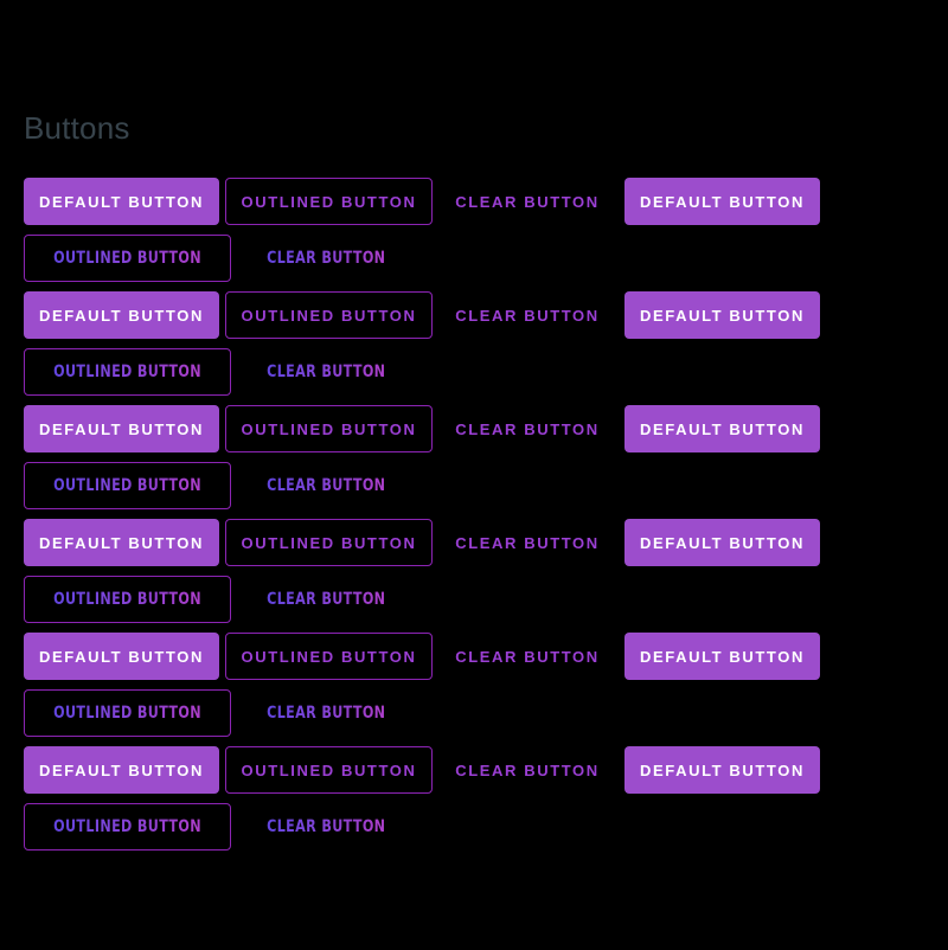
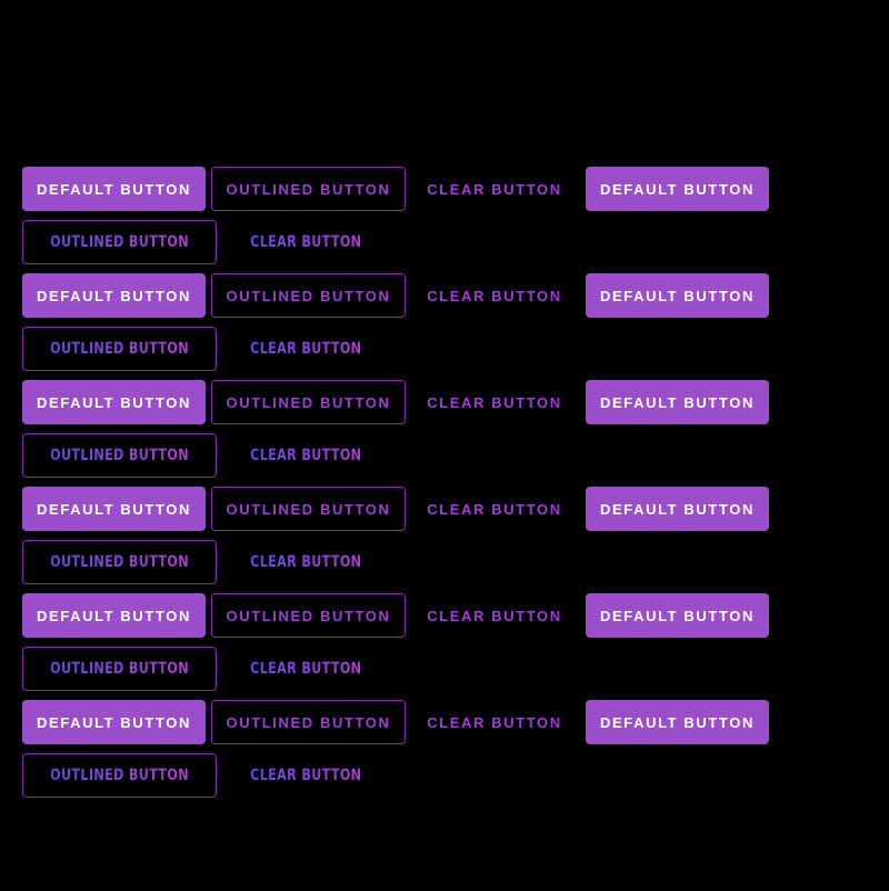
- Buttons
  DEFAULT BUTTON
  OUTLINED BUTTON
  CLEAR BUTTON
  DEFAULT BUTTON
  OUTLINED BUTTON
  CLEAR BUTTON
  DEFAULT BUTTON
  OUTLINED BUTTON
  CLEAR BUTTON
  DEFAULT BUTTON
  OUTLINED BUTTON
  CLEAR BUTTON
  DEFAULT BUTTON
  OUTLINED BUTTON
  CLEAR BUTTON
  DEFAULT BUTTON
  OUTLINED BUTTON
  CLEAR BUTTON
  DEFAULT BUTTON
  OUTLINED BUTTON
  CLEAR BUTTON
  DEFAULT BUTTON
  OUTLINED BUTTON
  CLEAR BUTTON
  DEFAULT BUTTON
  OUTLINED BUTTON
  CLEAR BUTTON
  DEFAULT BUTTON
  OUTLINED BUTTON
  CLEAR BUTTON
  DEFAULT BUTTON
  OUTLINED BUTTON
  CLEAR BUTTON
  DEFAULT BUTTON
  OUTLINED BUTTON
  CLEAR BUTTON
